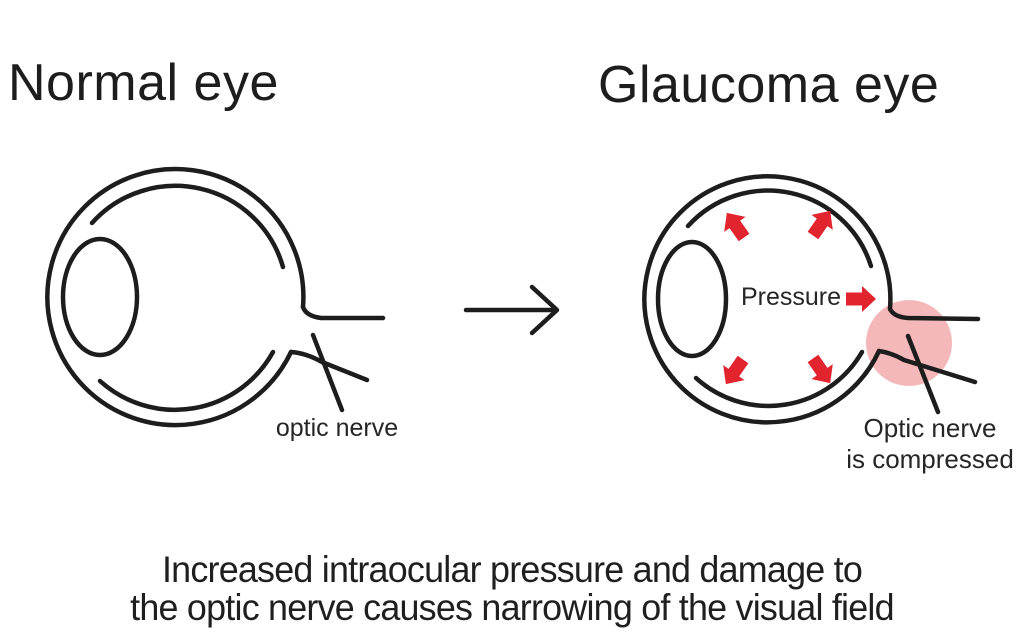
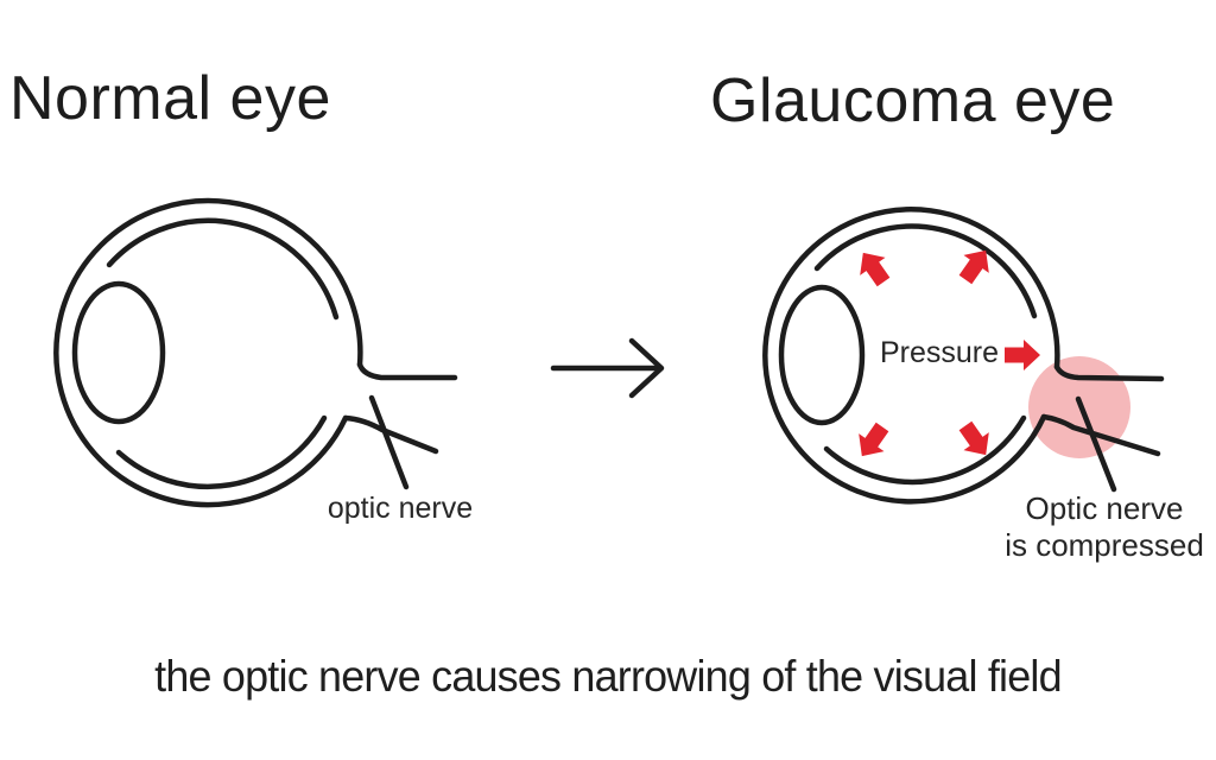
  Normal eye
  Glaucoma eye
  optic nerve
  Pressure
  Optic nerve
  is compressed
- Increased intraocular pressure and damage to
  the optic nerve causes narrowing of the visual field
